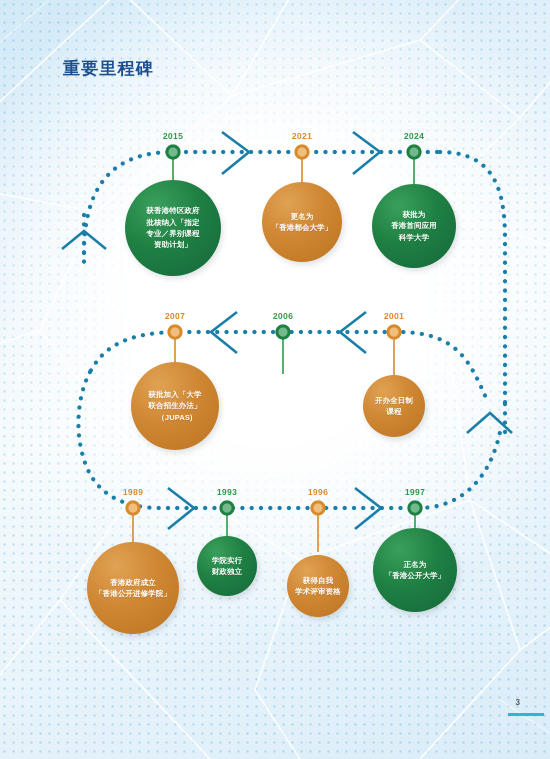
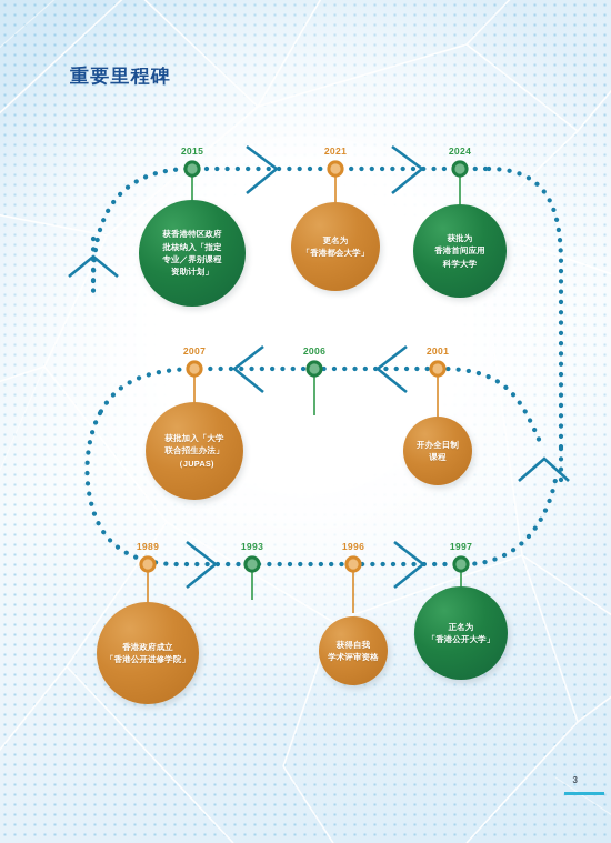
  重要里程碑
  2015
  2021
  2024
  2007
  2006
  2001
  1989
  1993
  1996
  1997
  获香港特区政府
  批核纳入「指定
  专业／界别课程
  资助计划」
  更名为
  「香港都会大学」
  获批为
  香港首间应用
  科学大学
  获批加入「大学
  联合招生办法」
  （JUPAS)
  开办全日制
  课程
  香港政府成立
  「香港公开进修学院」
- 学院实行
- 财政独立
  获得自我
  学术评审资格
  正名为
  「香港公开大学」
  3
